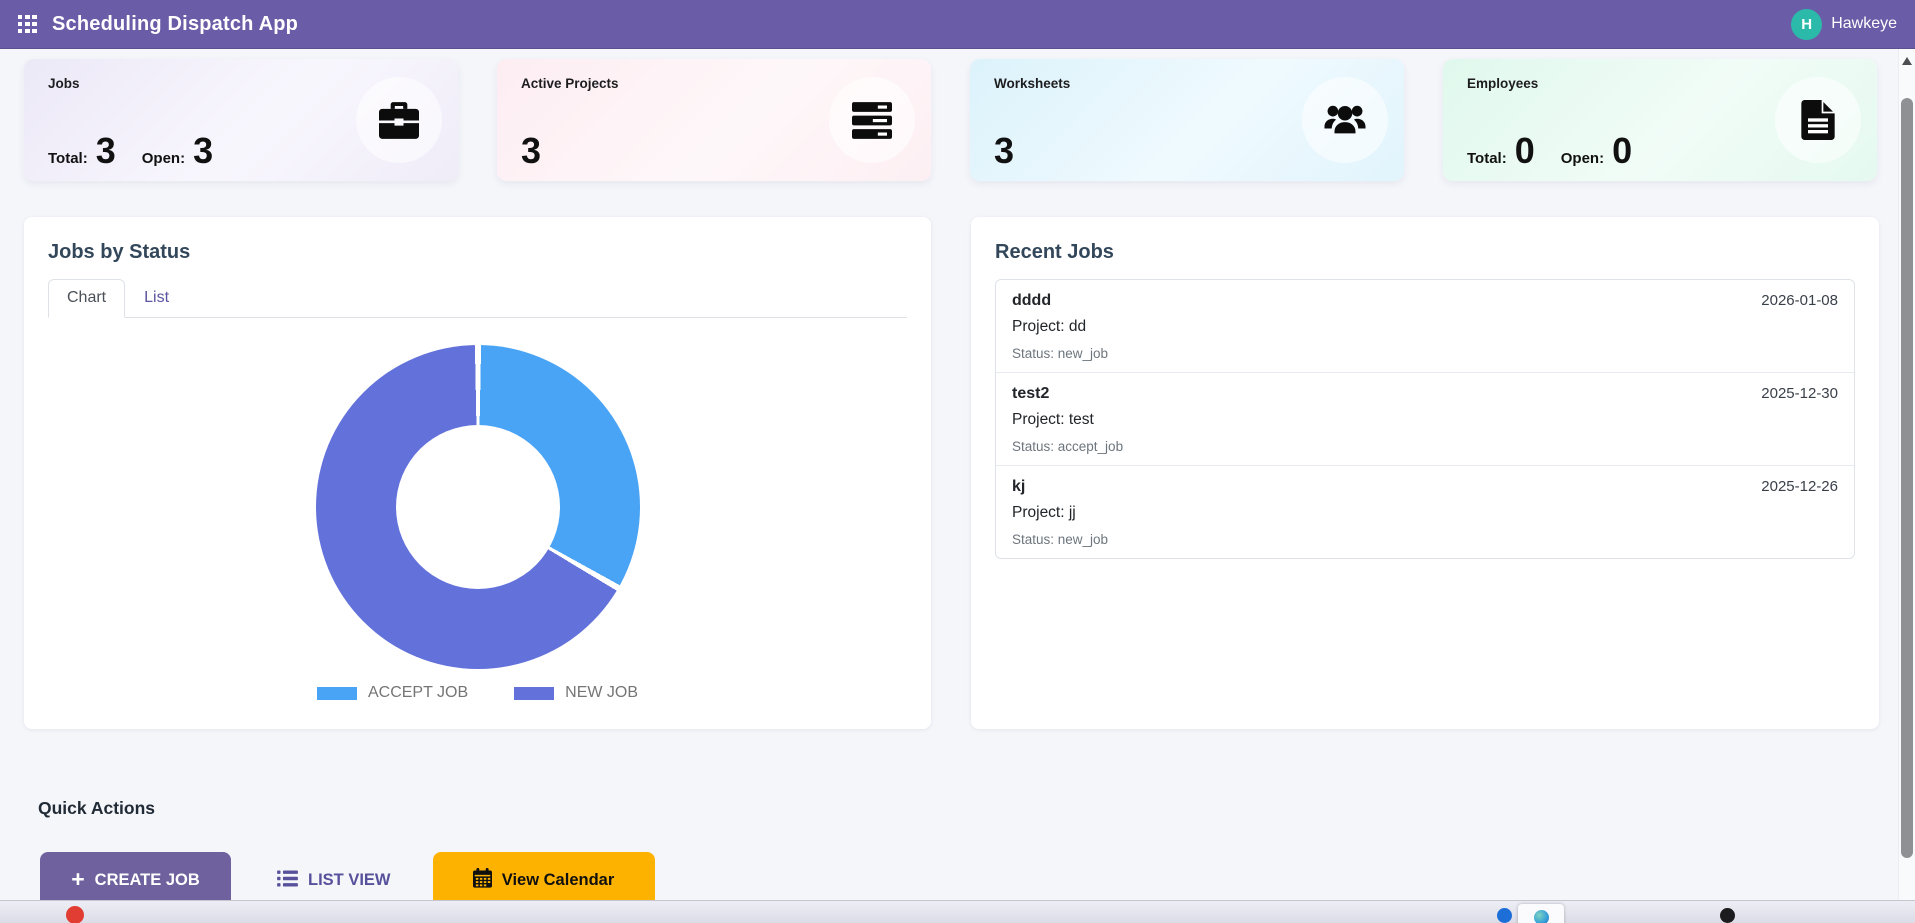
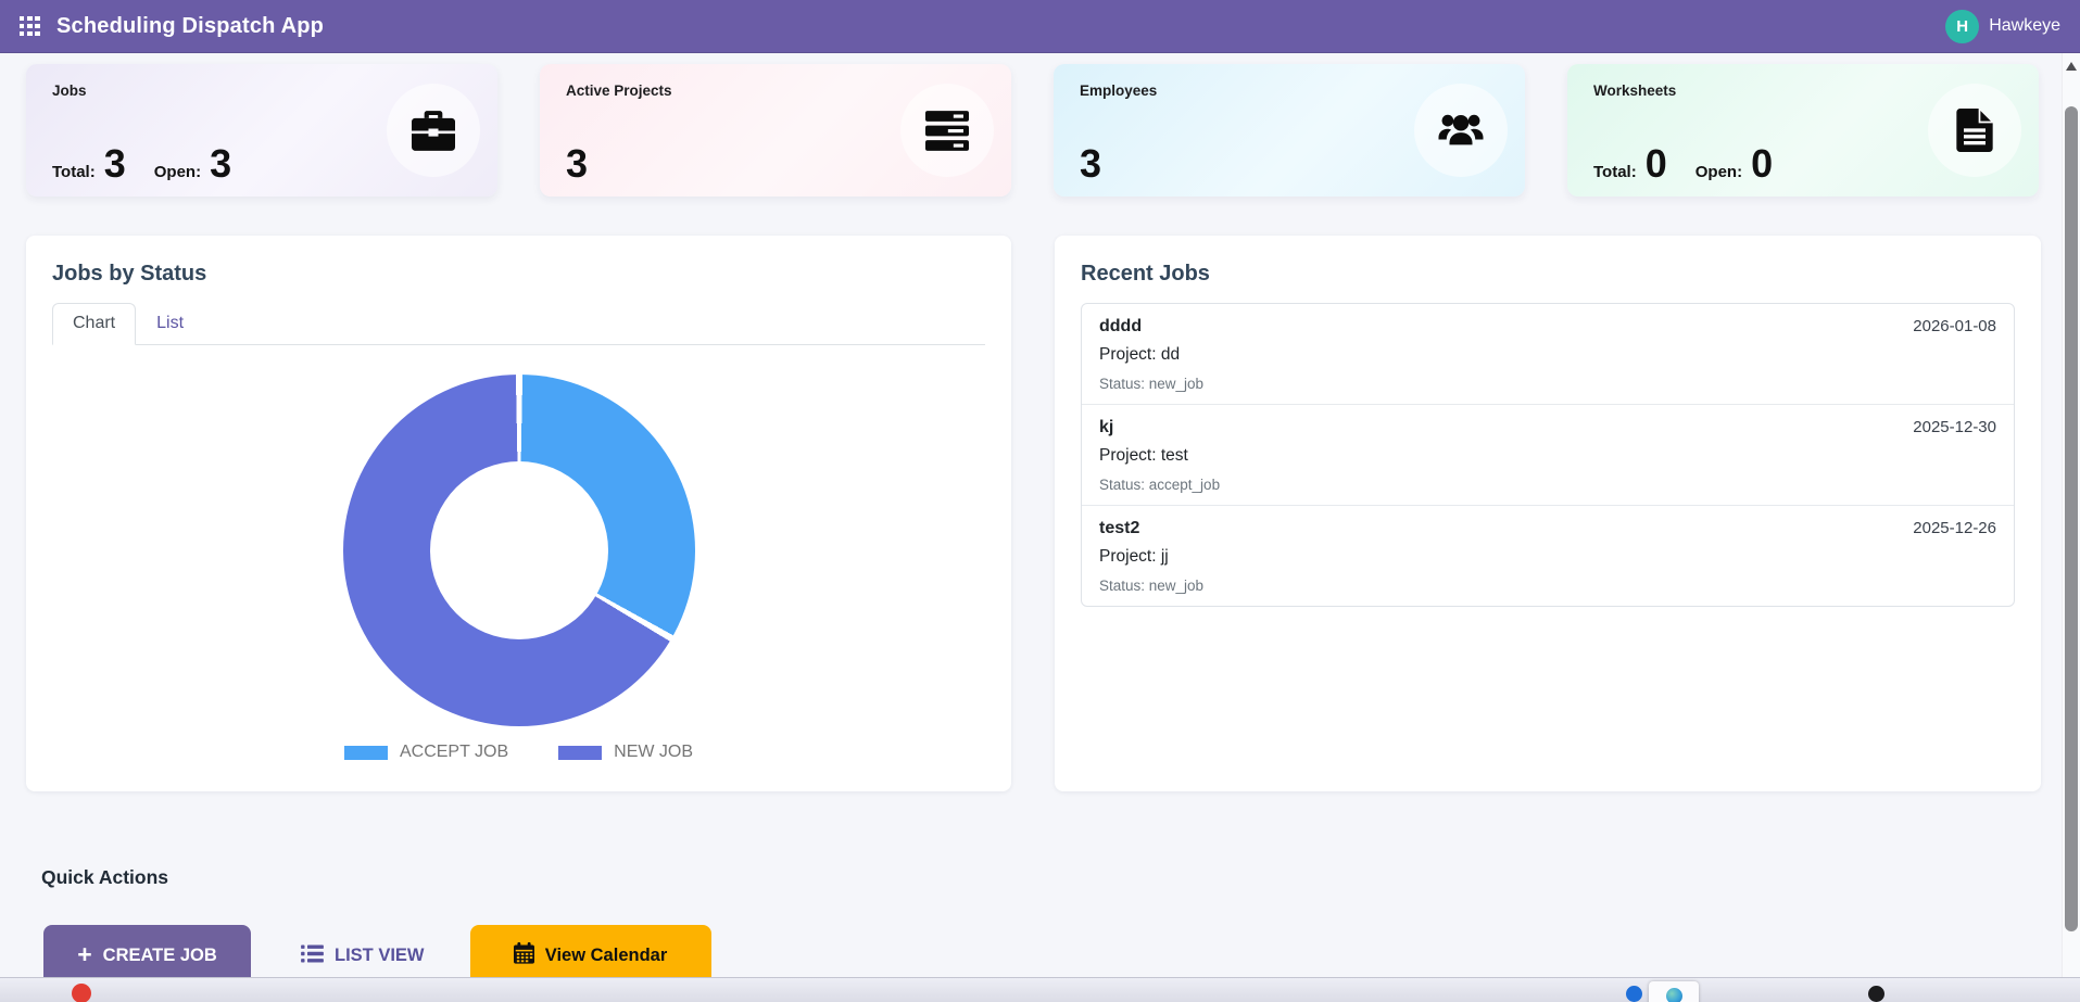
  Scheduling Dispatch App
  H
  Hawkeye
  Jobs
  Total:
  3
  Open:
  3
  Active Projects
  3
- Worksheets
+ Employees
  3
- Employees
+ Worksheets
  Total:
  0
  Open:
  0
  Jobs by Status
  Chart
  List
  ACCEPT JOB
  NEW JOB
  Recent Jobs
  dddd
  2026-01-08
  Project: dd
  Status: new_job
- test2
+ kj
  2025-12-30
  Project: test
  Status: accept_job
- kj
+ test2
  2025-12-26
  Project: jj
  Status: new_job
  Quick Actions
  +
  CREATE JOB
  LIST VIEW
  View Calendar
